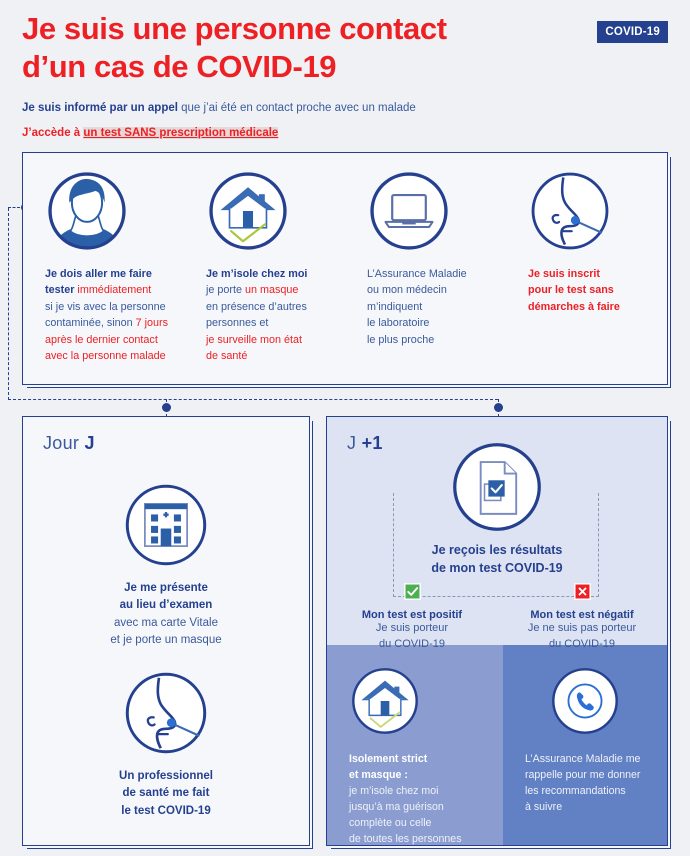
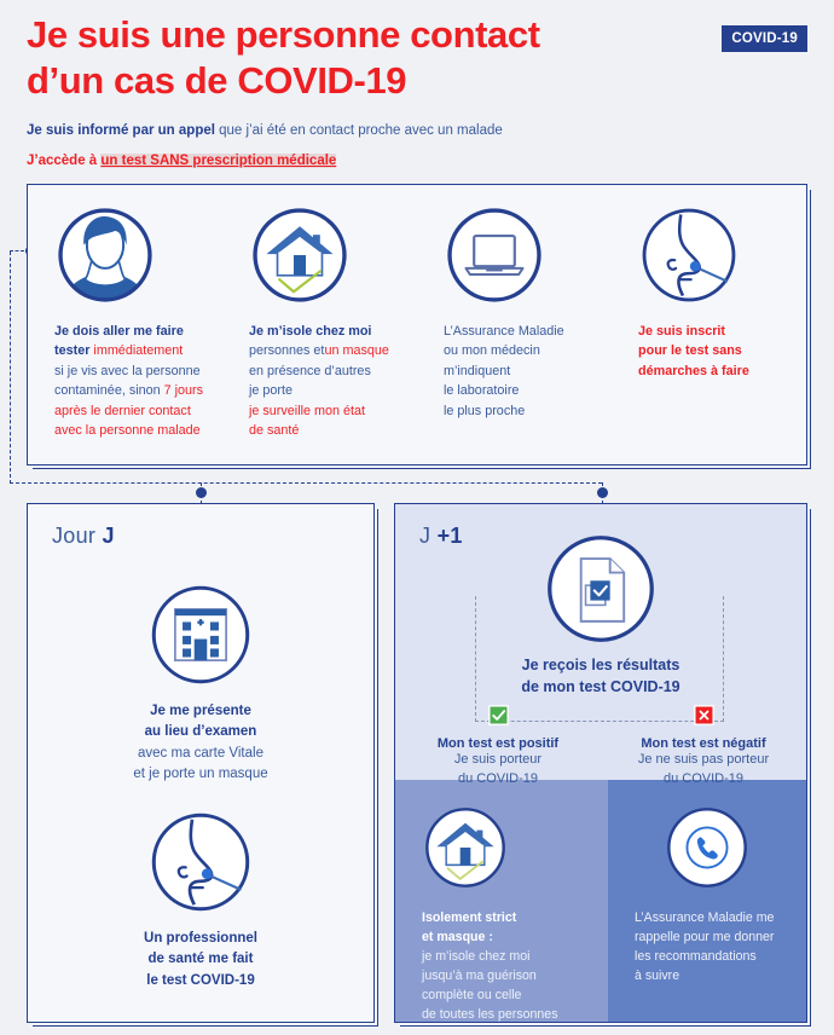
  Je suis une personne contact
  d’un cas de COVID-19
  COVID-19
  Je suis informé par un appel que j’ai été en contact proche avec un malade
  J’accède à un test SANS prescription médicale
  Je dois aller me faire
  tester immédiatement
  si je vis avec la personne
  contaminée, sinon 7 jours
  après le dernier contact
  avec la personne malade
  Je m’isole chez moi
- je porte un masque
+ personnes etun masque
  en présence d’autres
- personnes et
+ je porte
  je surveille mon état
  de santé
  L’Assurance Maladie
  ou mon médecin
  m’indiquent
  le laboratoire
  le plus proche
  Je suis inscrit
  pour le test sans
  démarches à faire
  Jour J
  Je me présente
  au lieu d’examen
  avec ma carte Vitale
  et je porte un masque
  Un professionnel
  de santé me fait
  le test COVID-19
  J +1
  Je reçois les résultats
  de mon test COVID-19
  Mon test est positif
  Je suis porteur
  du COVID-19
  Mon test est négatif
  Je ne suis pas porteur
  du COVID-19
  Isolement strict
  et masque :
  je m’isole chez moi
  jusqu’à ma guérison
  complète ou celle
  de toutes les personnes
  L’Assurance Maladie me
  rappelle pour me donner
  les recommandations
  à suivre
